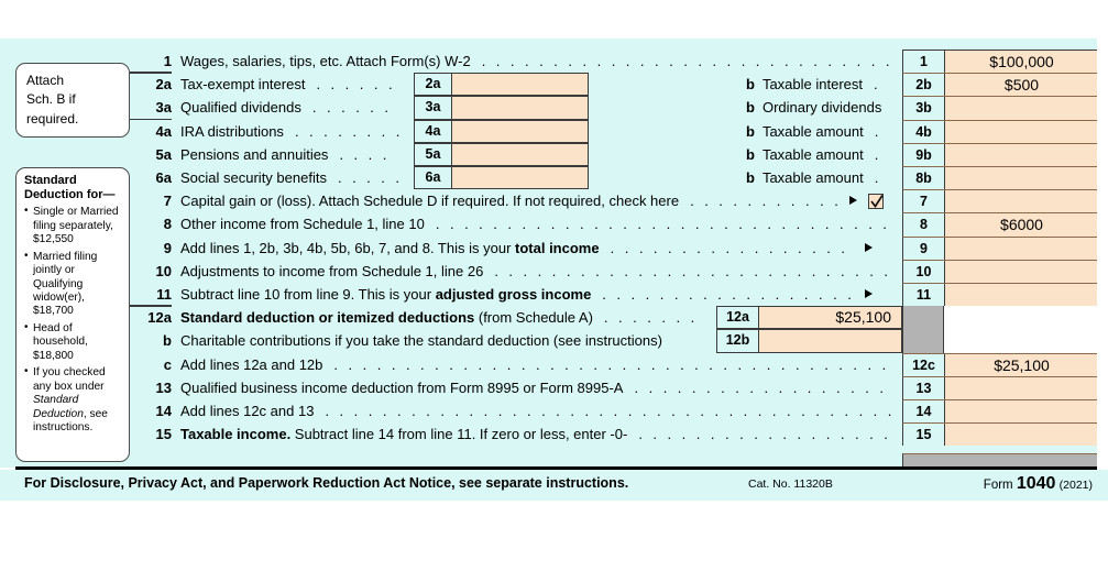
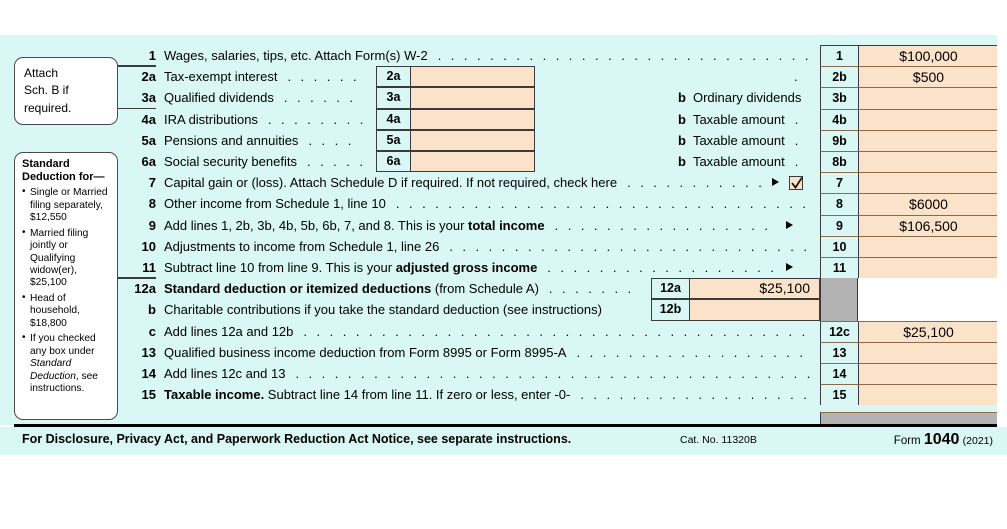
  Attach
  Sch. B if
  required.
  Standard
  Deduction for—
  Single or Married filing separately, $12,550
- Married filing jointly or Qualifying widow(er), $18,700
+ Married filing jointly or Qualifying widow(er), $25,100
  Head of household, $18,800
  If you checked any box under Standard Deduction, see instructions.
  1
  Wages, salaries, tips, etc. Attach Form(s) W-2
  .............................
  2a
  Tax-exempt interest
  ......
- b Taxable interest
  .
  3a
  Qualified dividends
  ......
  b Ordinary dividends
  4a
  IRA distributions
  ........
  b Taxable amount
  .
  5a
  Pensions and annuities
  ....
  b Taxable amount
  .
  6a
  Social security benefits
  .....
  b Taxable amount
  .
  7
  Capital gain or (loss). Attach Schedule D if required. If not required, check here
  ...........
  8
  Other income from Schedule 1, line 10
  ................................
  9
  Add lines 1, 2b, 3b, 4b, 5b, 6b, 7, and 8. This is your total income
  .................
  10
  Adjustments to income from Schedule 1, line 26
  ............................
  11
  Subtract line 10 from line 9. This is your adjusted gross income
  ..................
  12a
  Standard deduction or itemized deductions (from Schedule A)
  .......
  b
  Charitable contributions if you take the standard deduction (see instructions)
  c
  Add lines 12a and 12b
  .......................................
  13
  Qualified business income deduction from Form 8995 or Form 8995-A
  ..................
  14
  Add lines 12c and 13
  .......................................
  15
  Taxable income. Subtract line 14 from line 11. If zero or less, enter -0-
  ..................
  For Disclosure, Privacy Act, and Paperwork Reduction Act Notice, see separate instructions.
  Cat. No. 11320B
  Form 1040 (2021)
  1
  $100,000
  2a
  2b
  $500
  3a
  3b
  4a
  4b
  5a
  9b
  6a
  8b
  7
  8
  $6000
  9
+ $106,500
  10
  11
  12a
  $25,100
  12b
  12c
  $25,100
  13
  14
  15
